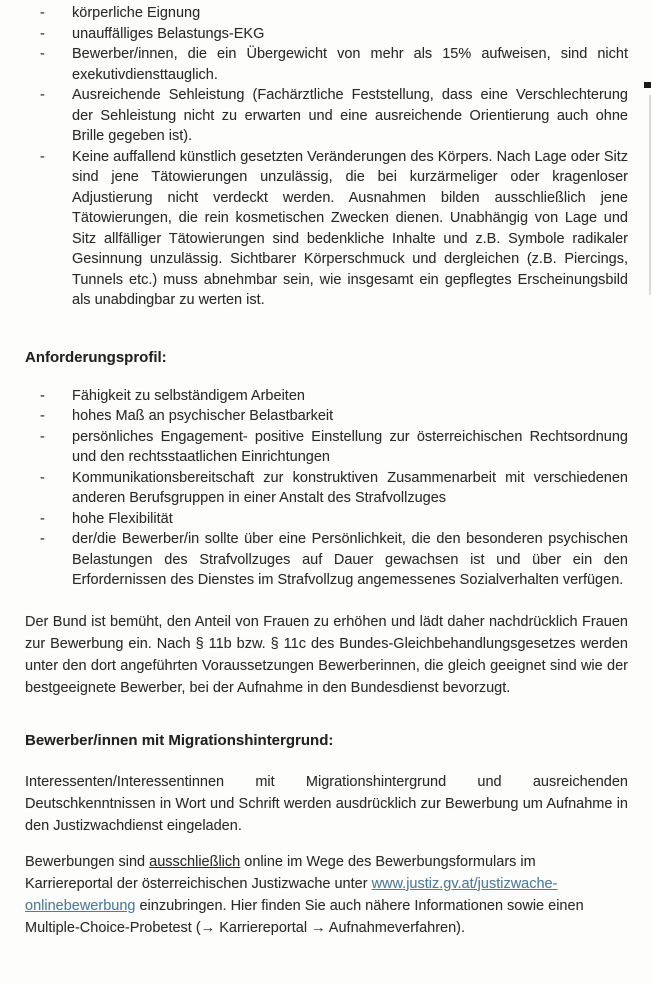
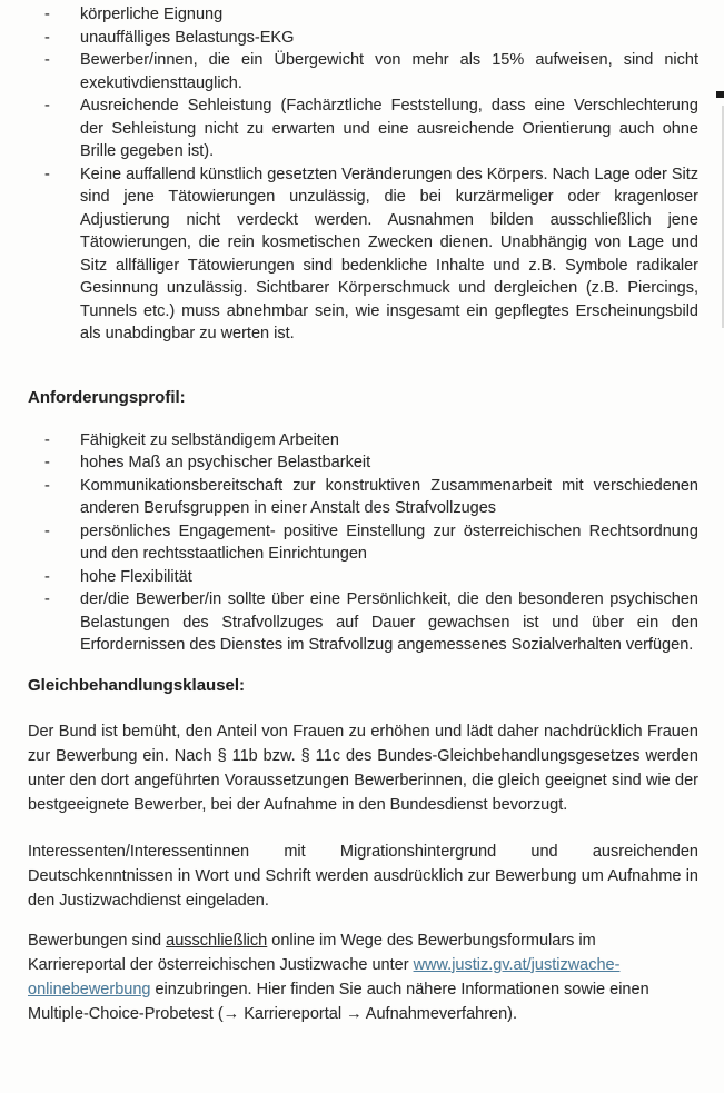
  -
  körperliche Eignung
  -
  unauffälliges Belastungs-EKG
  -
  Bewerber/innen, die ein Übergewicht von mehr als 15% aufweisen, sind nicht exekutivdiensttauglich.
  -
  Ausreichende Sehleistung (Fachärztliche Feststellung, dass eine Verschlechterung der Sehleistung nicht zu erwarten und eine ausreichende Orientierung auch ohne Brille gegeben ist).
  -
  Keine auffallend künstlich gesetzten Veränderungen des Körpers. Nach Lage oder Sitz sind jene Tätowierungen unzulässig, die bei kurzärmeliger oder kragenloser Adjustierung nicht verdeckt werden. Ausnahmen bilden ausschließlich jene Tätowierungen, die rein kosmetischen Zwecken dienen. Unabhängig von Lage und Sitz allfälliger Tätowierungen sind bedenkliche Inhalte und z.B. Symbole radikaler Gesinnung unzulässig. Sichtbarer Körperschmuck und dergleichen (z.B. Piercings, Tunnels etc.) muss abnehmbar sein, wie insgesamt ein gepflegtes Erscheinungsbild als unabdingbar zu werten ist.
  Anforderungsprofil:
  -
  Fähigkeit zu selbständigem Arbeiten
  -
  hohes Maß an psychischer Belastbarkeit
  -
- persönliches Engagement- positive Einstellung zur österreichischen Rechtsordnung und den rechtsstaatlichen Einrichtungen
+ Kommunikationsbereitschaft zur konstruktiven Zusammenarbeit mit verschiedenen anderen Berufsgruppen in einer Anstalt des Strafvollzuges
  -
- Kommunikationsbereitschaft zur konstruktiven Zusammenarbeit mit verschiedenen anderen Berufsgruppen in einer Anstalt des Strafvollzuges
+ persönliches Engagement- positive Einstellung zur österreichischen Rechtsordnung und den rechtsstaatlichen Einrichtungen
  -
  hohe Flexibilität
  -
  der/die Bewerber/in sollte über eine Persönlichkeit, die den besonderen psychischen Belastungen des Strafvollzuges auf Dauer gewachsen ist und über ein den Erfordernissen des Dienstes im Strafvollzug angemessenes Sozialverhalten verfügen.
+ Gleichbehandlungsklausel:
  Der Bund ist bemüht, den Anteil von Frauen zu erhöhen und lädt daher nachdrücklich Frauen zur Bewerbung ein. Nach § 11b bzw. § 11c des Bundes-Gleichbehandlungsgesetzes werden unter den dort angeführten Voraussetzungen Bewerberinnen, die gleich geeignet sind wie der bestgeeignete Bewerber, bei der Aufnahme in den Bundesdienst bevorzugt.
- Bewerber/innen mit Migrationshintergrund:
  Interessenten/Interessentinnen mit Migrationshintergrund und ausreichenden Deutschkenntnissen in Wort und Schrift werden ausdrücklich zur Bewerbung um Aufnahme in den Justizwachdienst eingeladen.
  Bewerbungen sind ausschließlich online im Wege des Bewerbungsformulars im Karriereportal der österreichischen Justizwache unter www.justiz.gv.at/justizwache-onlinebewerbung einzubringen. Hier finden Sie auch nähere Informationen sowie einen Multiple-Choice-Probetest (→ Karriereportal → Aufnahmeverfahren).
